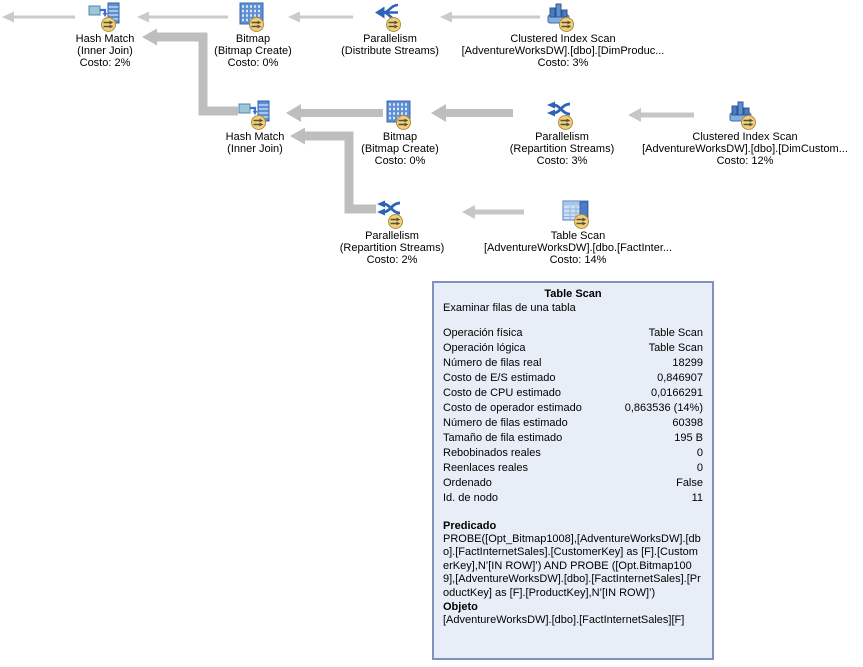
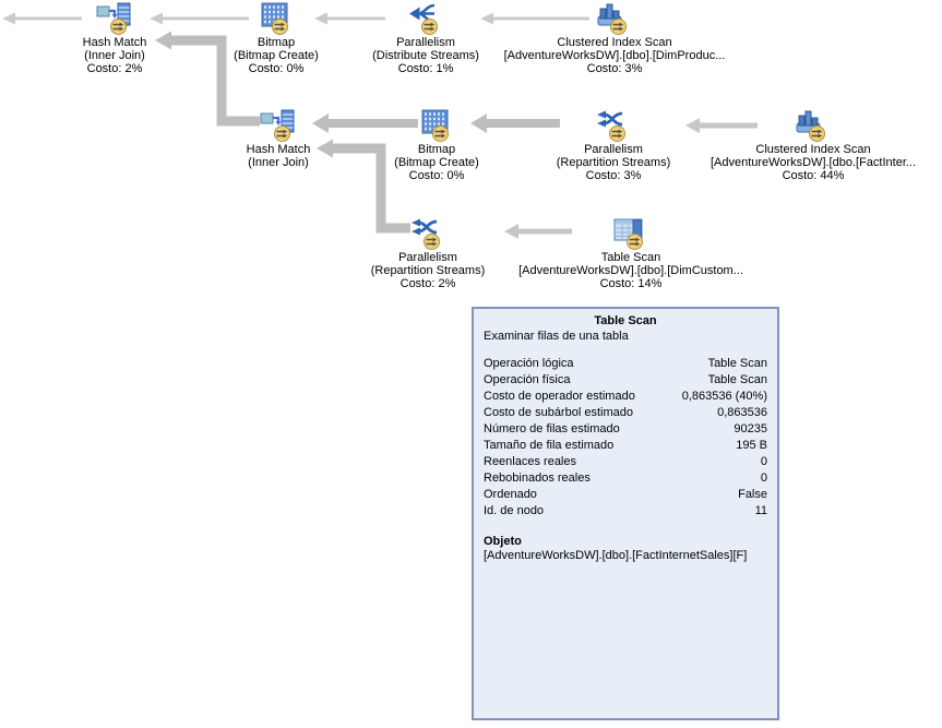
  Hash Match
  (Inner Join)
  Costo: 2%
  Bitmap
  (Bitmap Create)
  Costo: 0%
  Parallelism
  (Distribute Streams)
+ Costo: 1%
  Clustered Index Scan
  [AdventureWorksDW].[dbo].[DimProduc...
  Costo: 3%
  Hash Match
  (Inner Join)
  Bitmap
  (Bitmap Create)
  Costo: 0%
  Parallelism
  (Repartition Streams)
  Costo: 3%
  Clustered Index Scan
- [AdventureWorksDW].[dbo].[DimCustom...
+ [AdventureWorksDW].[dbo.[FactInter...
- Costo: 12%
+ Costo: 44%
  Parallelism
  (Repartition Streams)
  Costo: 2%
  Table Scan
- [AdventureWorksDW].[dbo.[FactInter...
+ [AdventureWorksDW].[dbo].[DimCustom...
  Costo: 14%
  Table Scan
  Examinar filas de una tabla
- Operación física
+ Operación lógica
  Table Scan
- Operación lógica
+ Operación física
  Table Scan
- Número de filas real
- 18299
- Costo de E/S estimado
- 0,846907
- Costo de CPU estimado
- 0,0166291
  Costo de operador estimado
- 0,863536 (14%)
+ 0,863536 (40%)
+ Costo de subárbol estimado
+ 0,863536
  Número de filas estimado
- 60398
+ 90235
  Tamaño de fila estimado
  195 B
- Rebobinados reales
+ Reenlaces reales
  0
- Reenlaces reales
+ Rebobinados reales
  0
  Ordenado
  False
  Id. de nodo
  11
- Predicado
- PROBE([Opt_Bitmap1008],[AdventureWorksDW].[dbo].[FactInternetSales].[CustomerKey] as [F].[CustomerKey],N’[IN ROW]’) AND PROBE ([Opt.Bitmap1009],[AdventureWorksDW].[dbo].[FactInternetSales].[ProductKey] as [F].[ProductKey],N’[IN ROW]’)
  Objeto
  [AdventureWorksDW].[dbo].[FactInternetSales][F]
